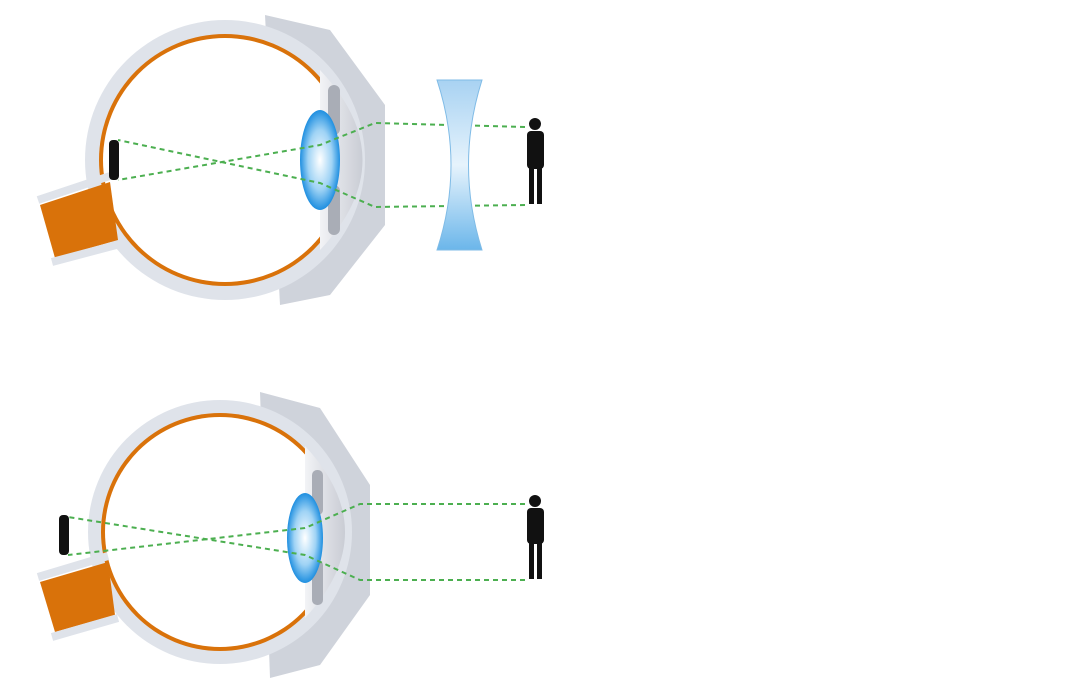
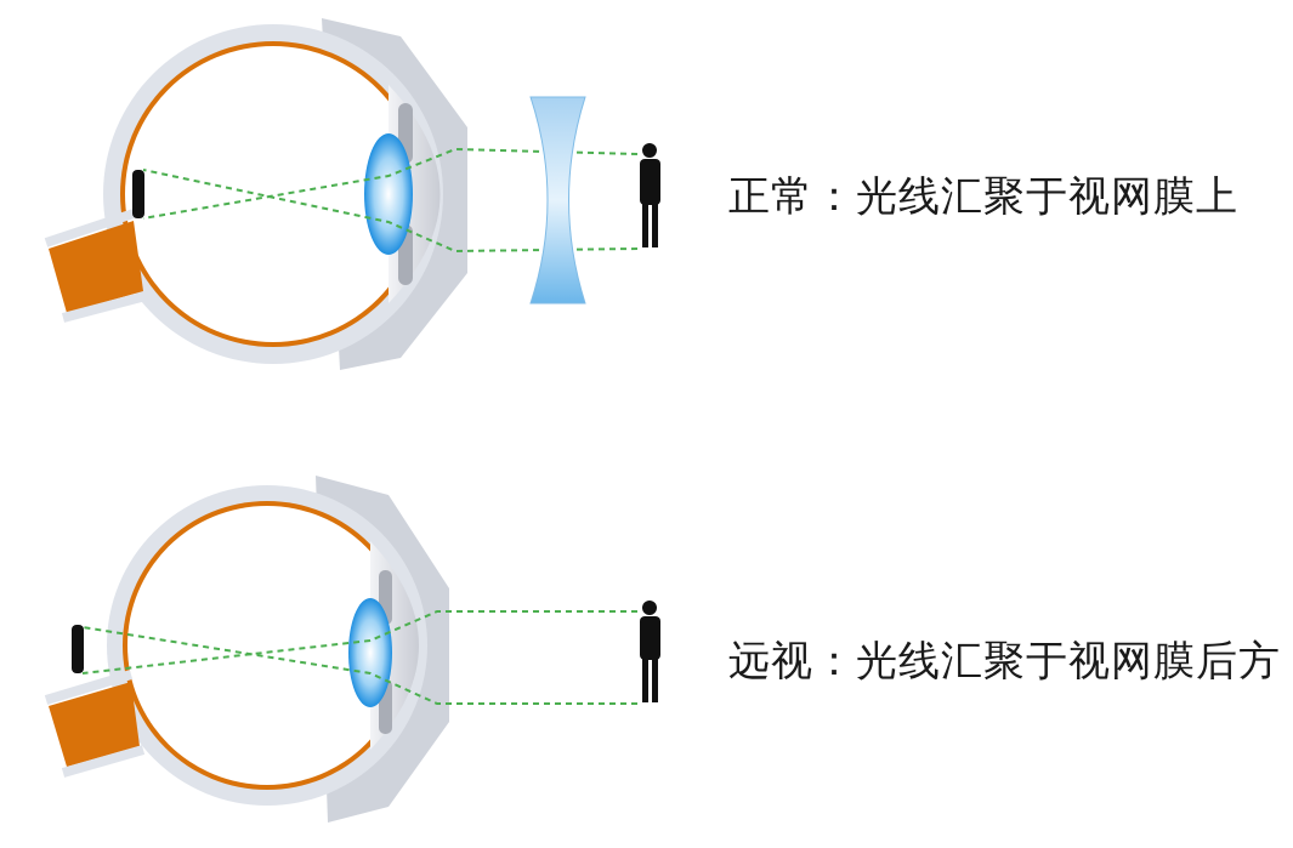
+ 正常：光线汇聚于视网膜上
+ 远视：光线汇聚于视网膜后方
